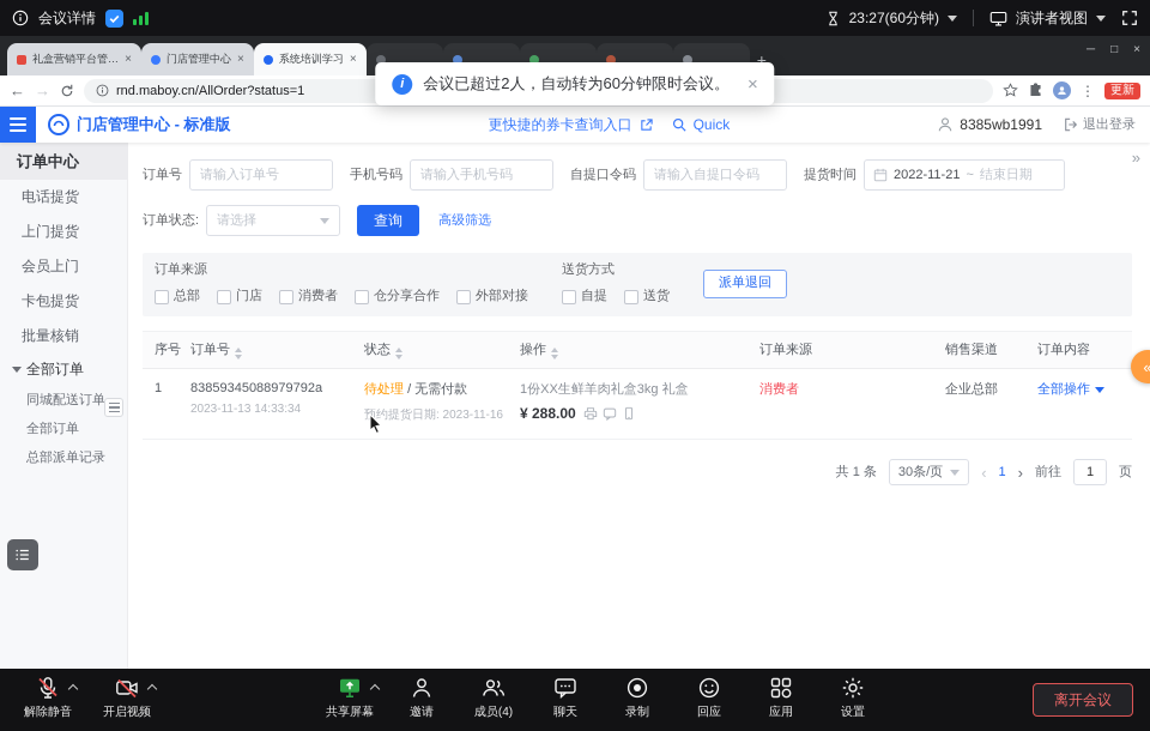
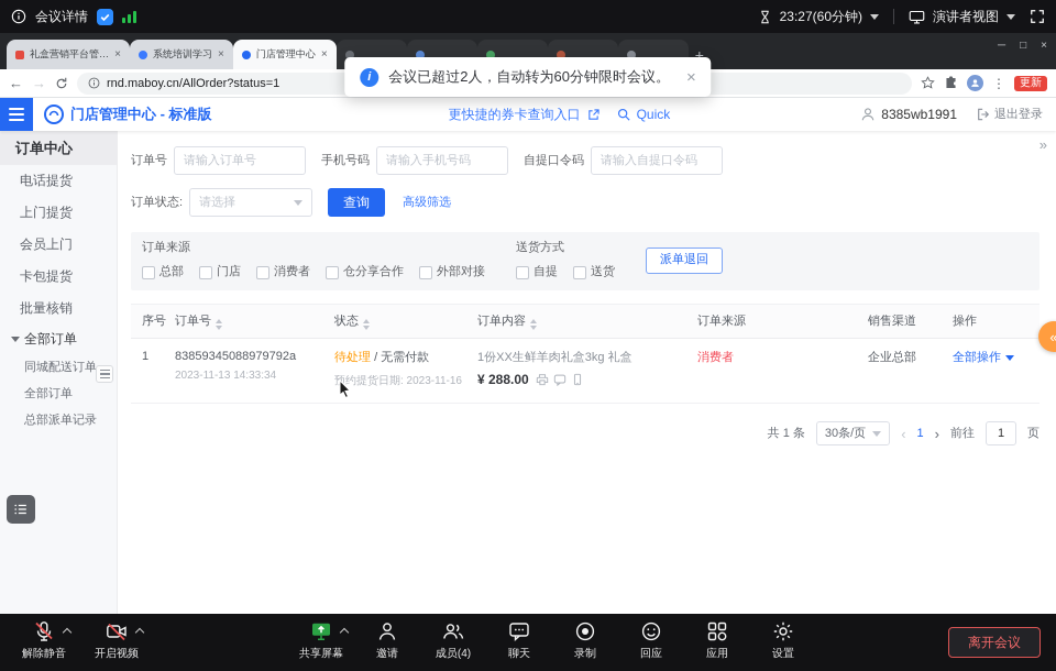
  会议详情
  23:27(60分钟)
  演讲者视图
  礼盒营销平台管理
  ×
- 门店管理中心
+ 系统培训学习
  ×
- 系统培训学习
+ 门店管理中心
  ×
  +
  ─
  □
  ×
  ←
  →
  rnd.maboy.cn/AllOrder?status=1
  ⋮
  更新
  门店管理中心 - 标准版
  更快捷的券卡查询入口
  Quick
  8385wb1991
  退出登录
  订单中心
  电话提货
  上门提货
  会员上门
  卡包提货
  批量核销
  全部订单
  同城配送订单
  全部订单
  总部派单记录
  »
  订单号
  请输入订单号
  手机号码
  请输入手机号码
  自提口令码
  请输入自提口令码
- 提货时间
- 2022-11-21
- ~
- 结束日期
  订单状态:
  请选择
  查询
  高级筛选
  订单来源
  总部
  门店
  消费者
  仓分享合作
  外部对接
  送货方式
  自提
  送货
  派单退回
  序号
  订单号
  状态
- 操作
+ 订单内容
  订单来源
  销售渠道
- 订单内容
+ 操作
  1
  83859345088979792a
  2023-11-13 14:33:34
  待处理 / 无需付款
  约提货日期: 2023-11-16
  1份XX生鲜羊肉礼盒3kg 礼盒
  ¥ 288.00
  消费者
  企业总部
  全部操作
  共 1 条
  30条/页
  ‹
  1
  ›
  前往
  1
  页
  «
  i
  会议已超过2人，自动转为60分钟限时会议。
  ×
  解除静音
  开启视频
  共享屏幕
  邀请
  成员(4)
  聊天
  录制
  回应
  应用
  设置
  离开会议
